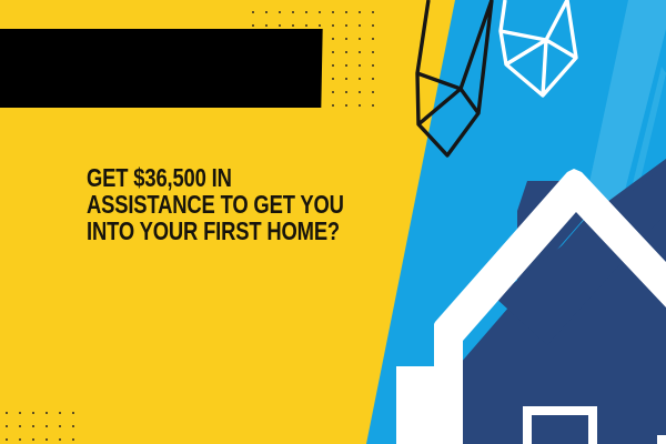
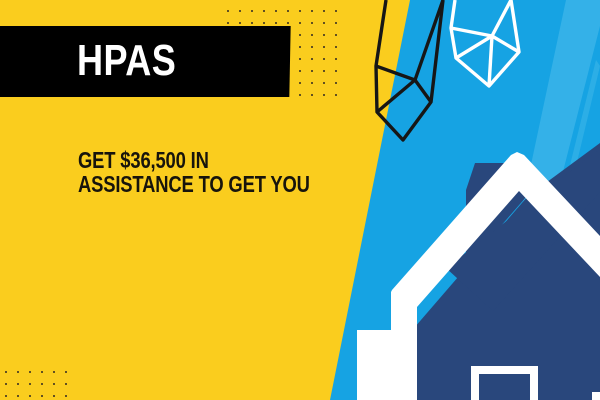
+ HPAS
  GET $36,500 IN
  ASSISTANCE TO GET YOU
- INTO YOUR FIRST HOME?
